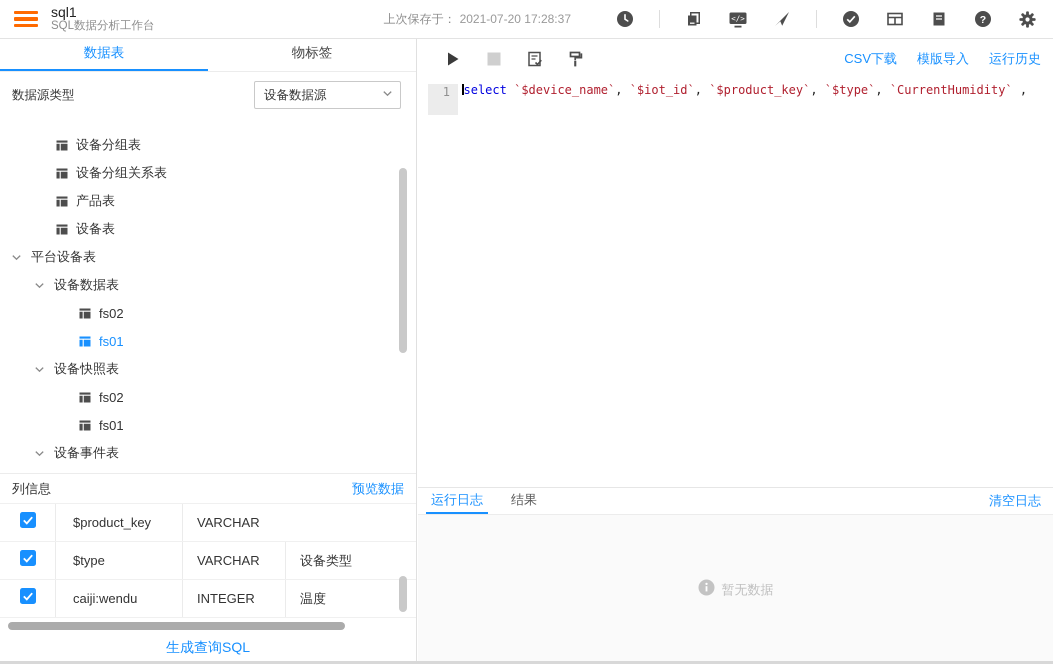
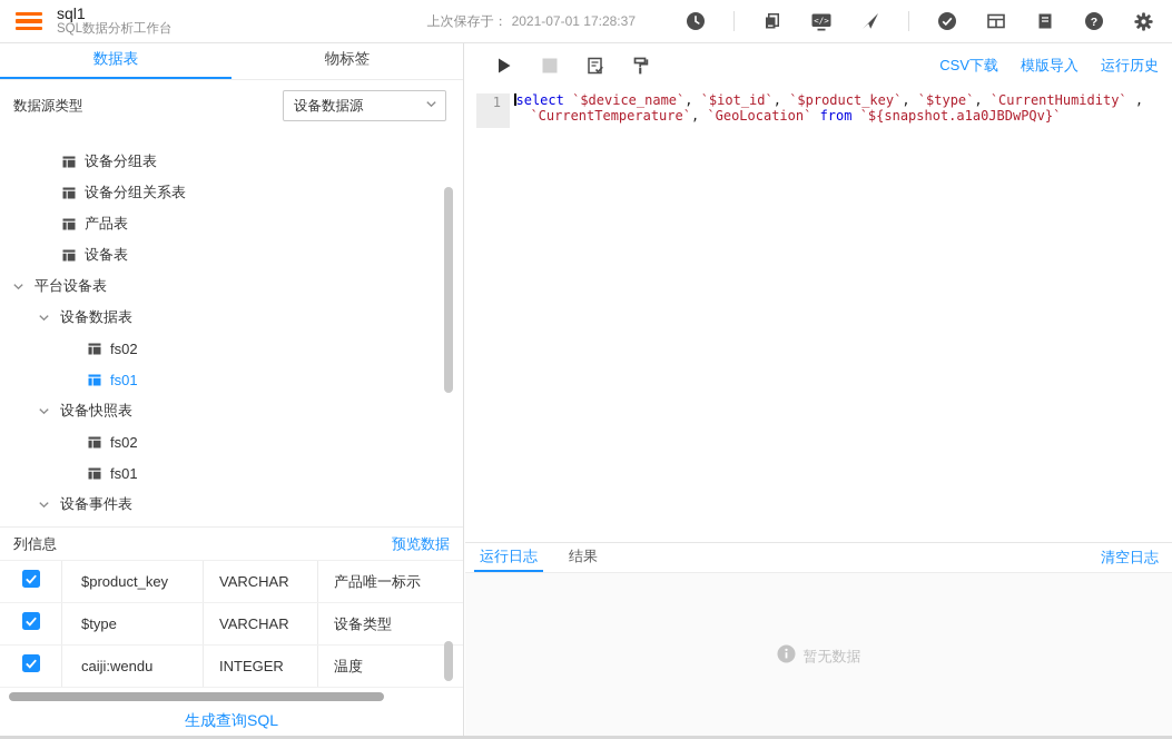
  sql1
  SQL数据分析工作台
- 上次保存于： 2021-07-20 17:28:37
+ 上次保存于： 2021-07-01 17:28:37
  </>
  ?
  数据表
  物标签
  数据源类型
  设备数据源
  设备分组表
  设备分组关系表
  产品表
  设备表
  平台设备表
  设备数据表
  fs02
  fs01
  设备快照表
  fs02
  fs01
  设备事件表
  列信息
  预览数据
  $product_key
  VARCHAR
+ 产品唯一标示
  $type
  VARCHAR
  设备类型
  caiji:wendu
  INTEGER
  温度
  生成查询SQL
  CSV下载
  模版导入
  运行历史
  1
  select `$device_name`, `$iot_id`, `$product_key`, `$type`, `CurrentHumidity` ,
+ `CurrentTemperature`, `GeoLocation` from `${snapshot.a1a0JBDwPQv}`
  运行日志
  结果
  清空日志
  暂无数据
